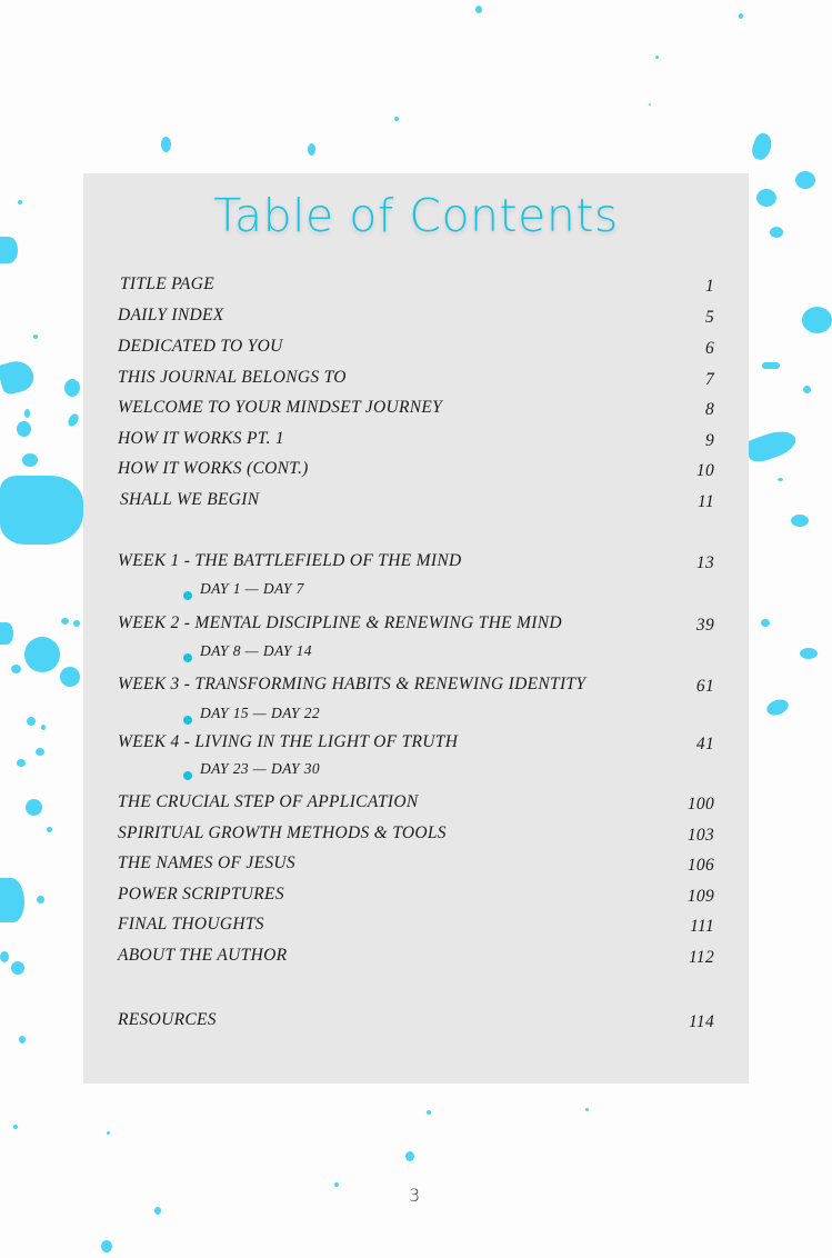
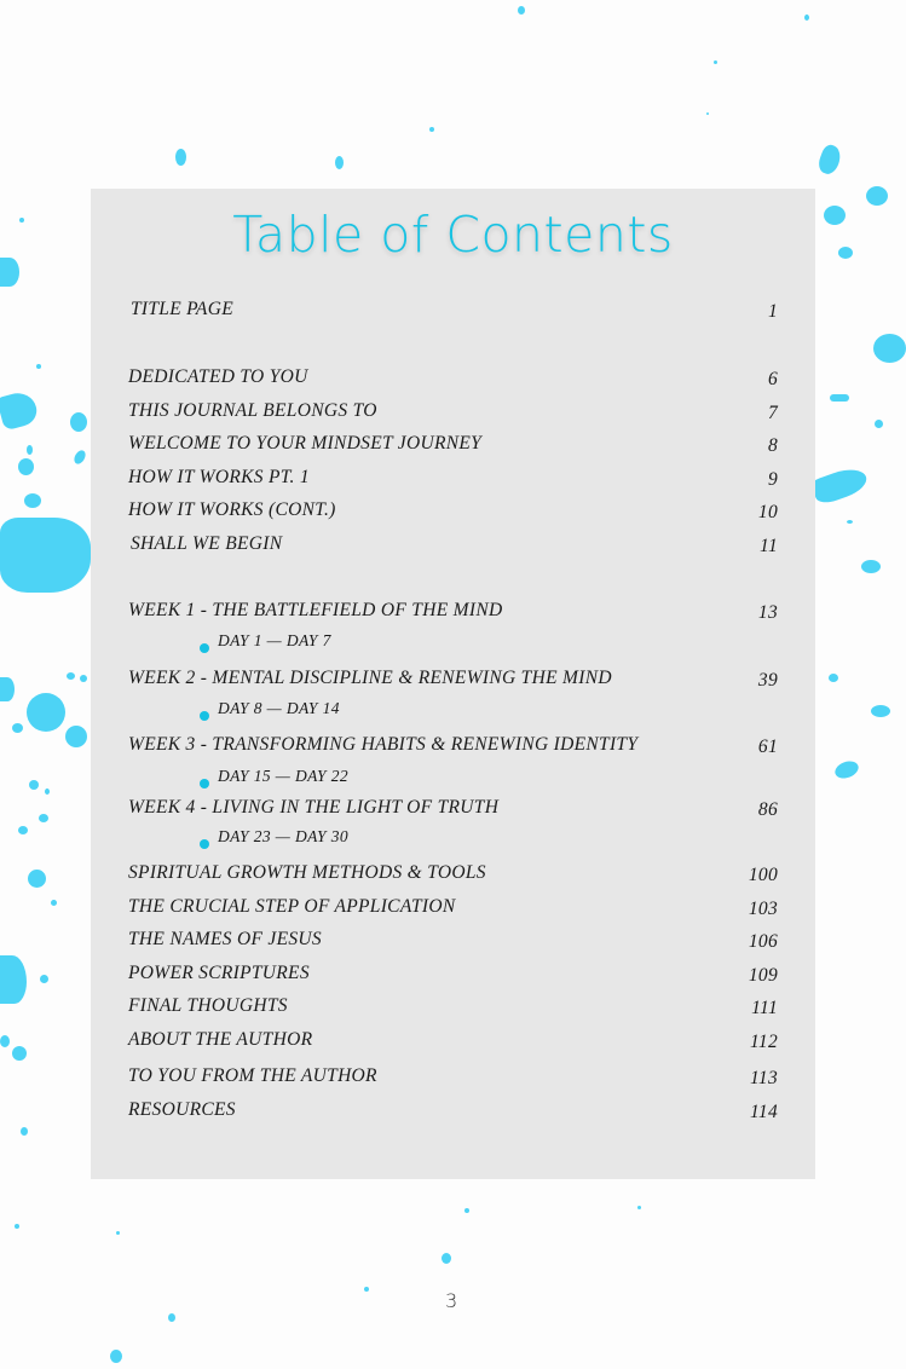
  Table of Contents
  TITLE PAGE
  1
- DAILY INDEX
- 5
  DEDICATED TO YOU
  6
  THIS JOURNAL BELONGS TO
  7
  WELCOME TO YOUR MINDSET JOURNEY
  8
  HOW IT WORKS PT. 1
  9
  HOW IT WORKS (CONT.)
  10
  SHALL WE BEGIN
  11
  WEEK 1 - THE BATTLEFIELD OF THE MIND
  13
  DAY 1 — DAY 7
  WEEK 2 - MENTAL DISCIPLINE & RENEWING THE MIND
  39
  DAY 8 — DAY 14
  WEEK 3 - TRANSFORMING HABITS & RENEWING IDENTITY
  61
  DAY 15 — DAY 22
  WEEK 4 - LIVING IN THE LIGHT OF TRUTH
- 41
+ 86
  DAY 23 — DAY 30
- THE CRUCIAL STEP OF APPLICATION
+ SPIRITUAL GROWTH METHODS & TOOLS
  100
- SPIRITUAL GROWTH METHODS & TOOLS
+ THE CRUCIAL STEP OF APPLICATION
  103
  THE NAMES OF JESUS
  106
  POWER SCRIPTURES
  109
  FINAL THOUGHTS
  111
  ABOUT THE AUTHOR
  112
+ TO YOU FROM THE AUTHOR
+ 113
  RESOURCES
  114
  3
